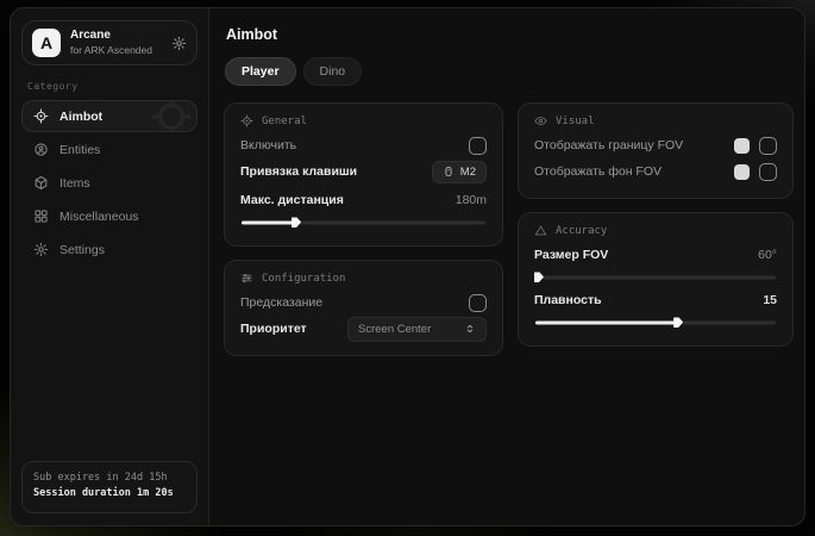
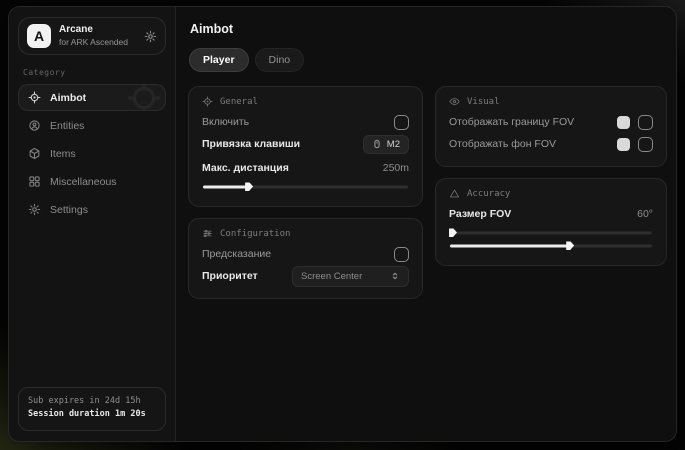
  A
  Arcane
  for ARK Ascended
  Category
  Aimbot
  Entities
  Items
  Miscellaneous
  Settings
  Sub expires in 24d 15h
  Session duration 1m 20s
  Aimbot
  Player
  Dino
  General
  Включить
  Привязка клавиши
  M2
  Макс. дистанция
- 180m
+ 250m
  Configuration
  Предсказание
  Приоритет
  Screen Center
  Visual
  Отображать границу FOV
  Отображать фон FOV
  Accuracy
  Размер FOV
  60°
- Плавность
- 15
